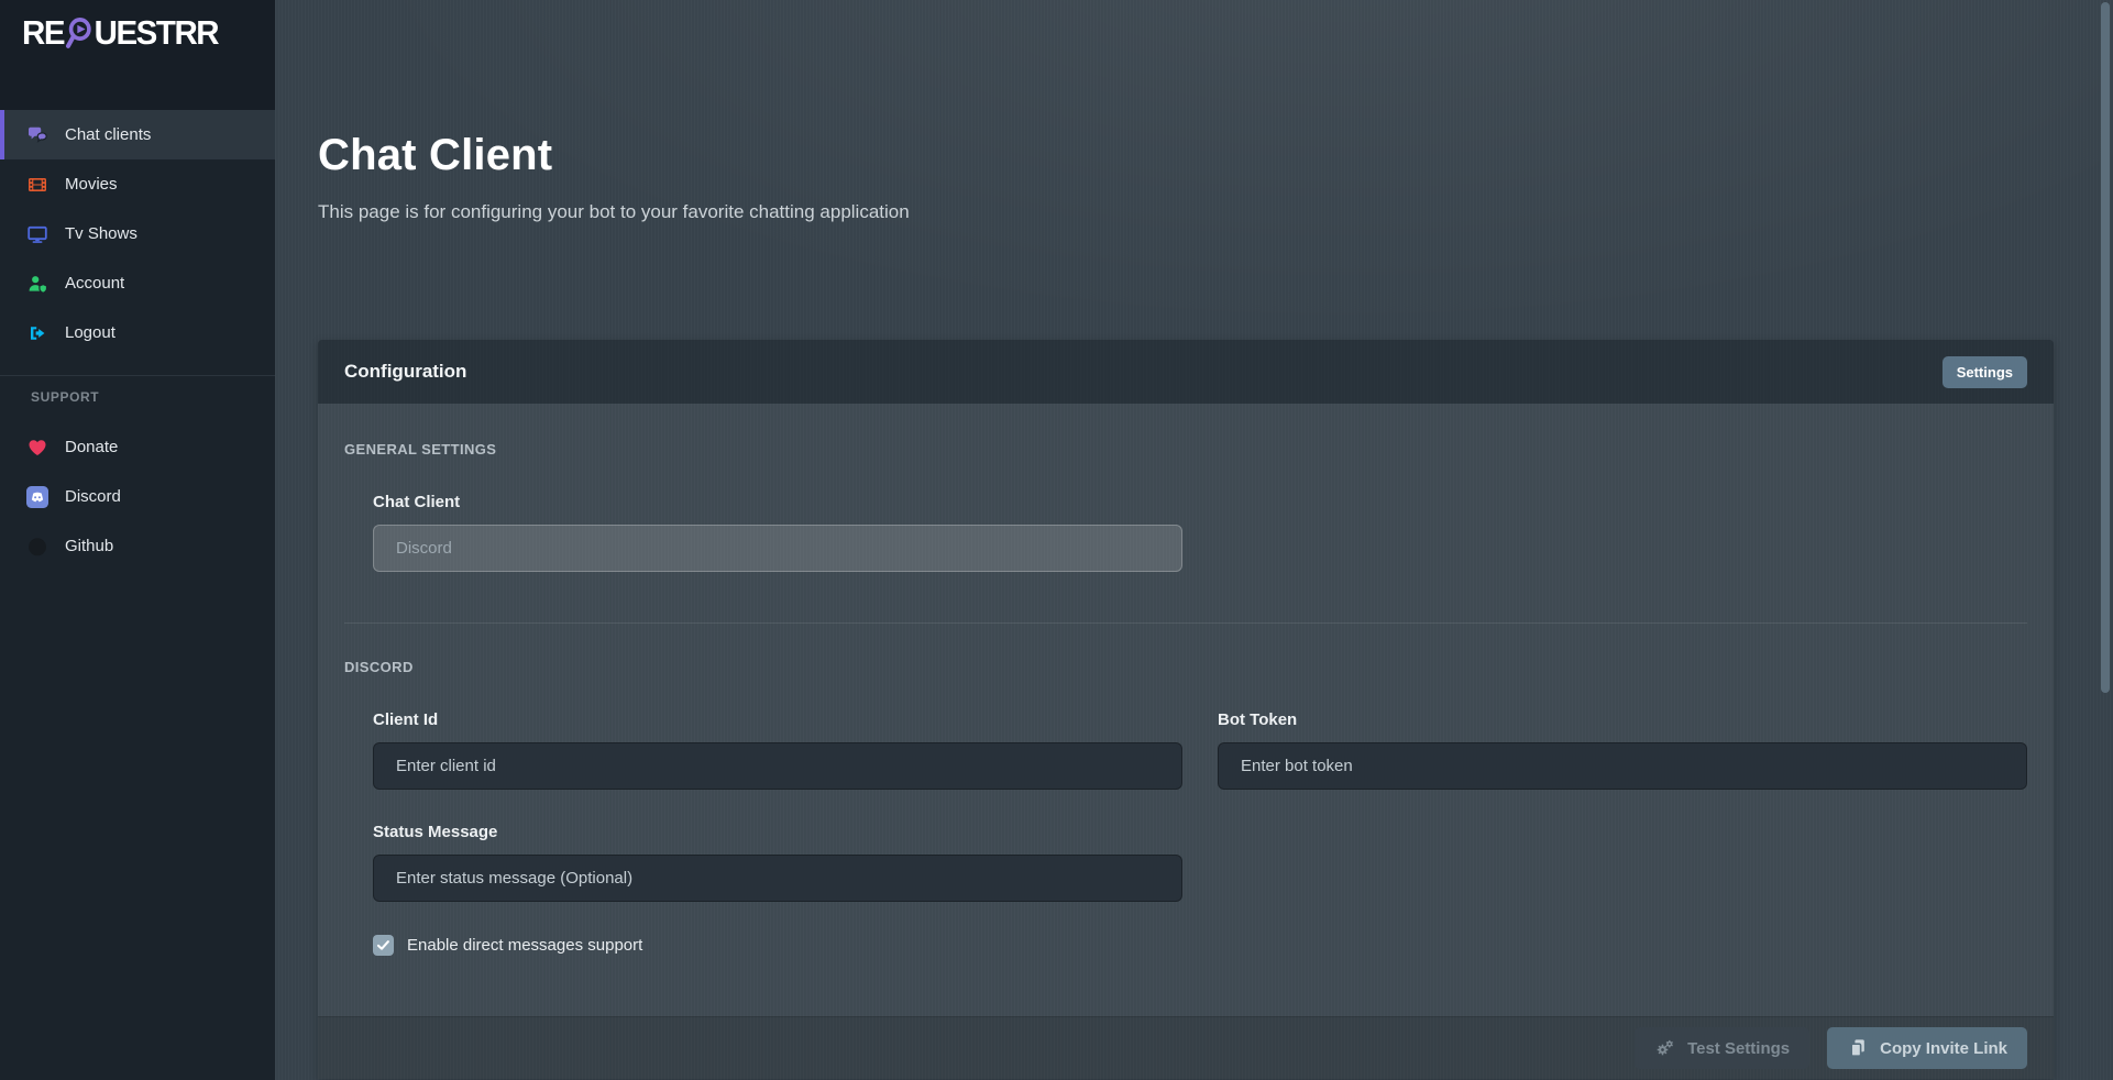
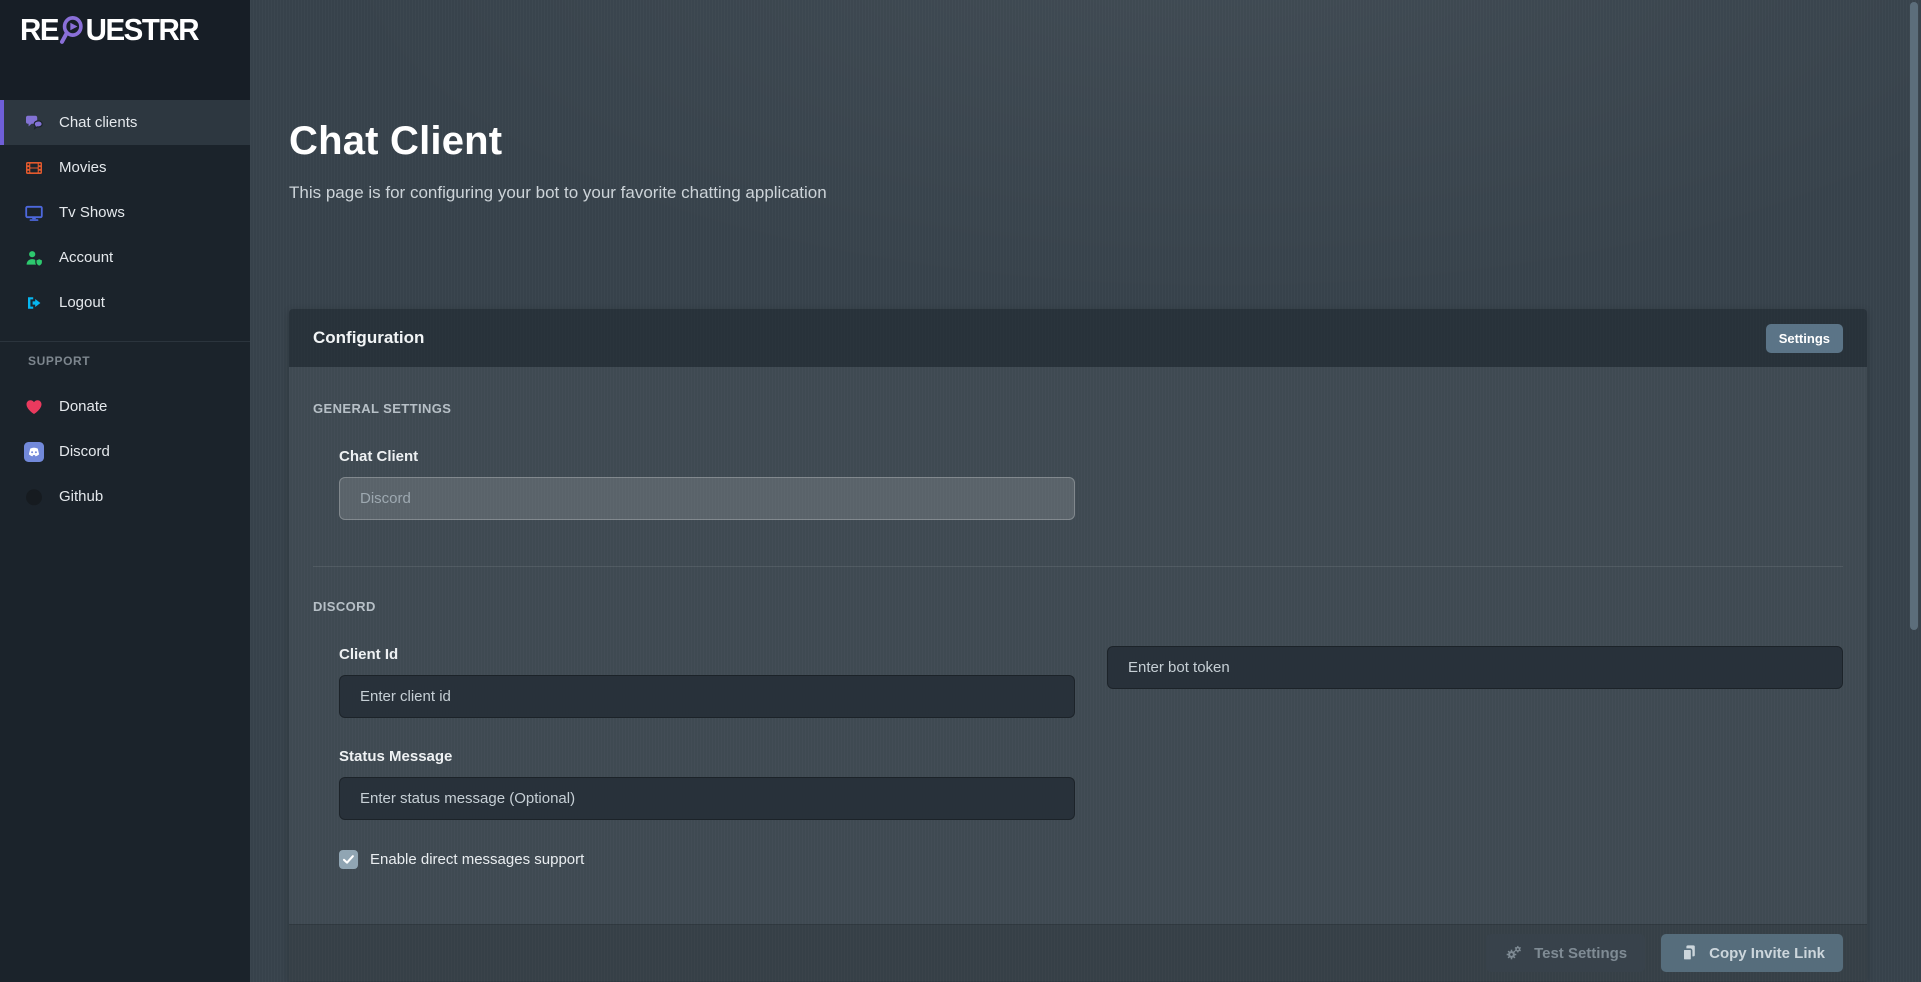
  RE
  UESTRR
  Chat clients
  Movies
  Tv Shows
  Account
  Logout
  SUPPORT
  Donate
  Discord
  Github
  Chat Client
  This page is for configuring your bot to your favorite chatting application
  Configuration
  Settings
  GENERAL SETTINGS
  Chat Client
  Discord
  DISCORD
  Client Id
  Enter client id
- Bot Token
  Enter bot token
  Status Message
  Enter status message (Optional)
  Enable direct messages support
  Test Settings
  Copy Invite Link
